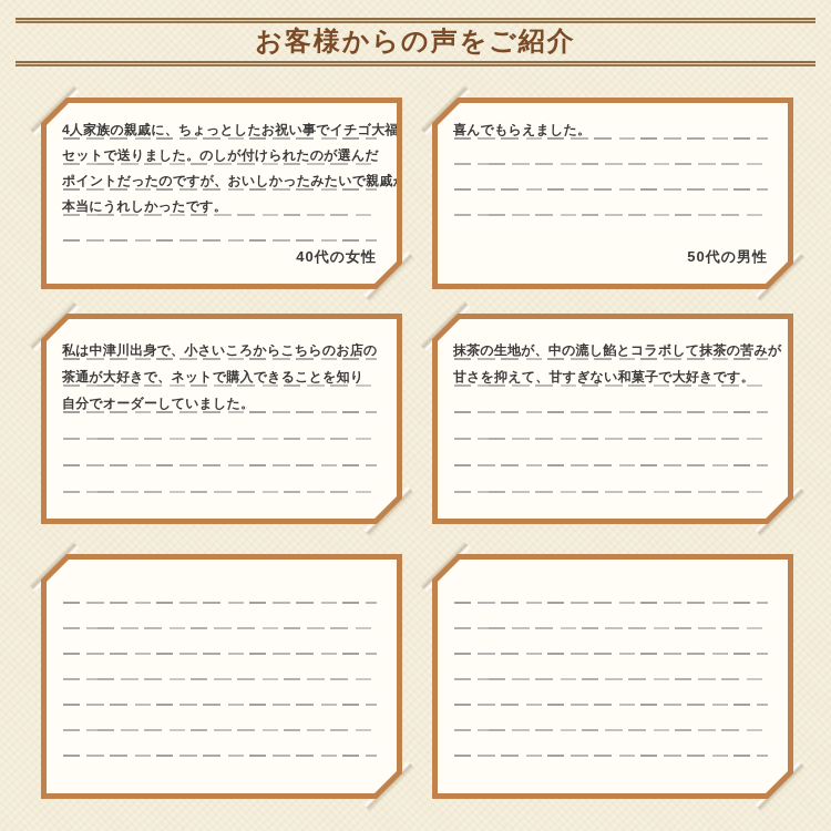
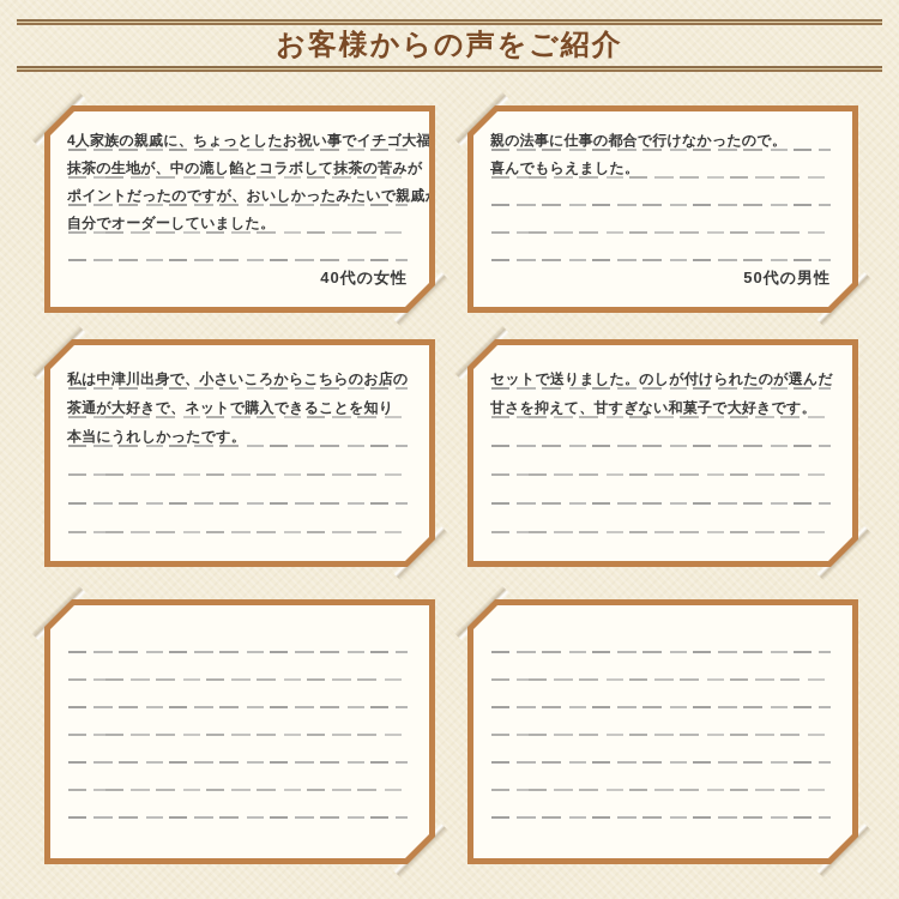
  お客様からの声をご紹介
  4人家族の親戚に、ちょっとしたお祝い事でイチゴ大福
- セットで送りました。のしが付けられたのが選んだ
+ 抹茶の生地が、中の漉し餡とコラボして抹茶の苦みが
  ポイントだったのですが、おいしかったみたいで親戚
- 本当にうれしかったです。
+ 自分でオーダーしていました。
  40代の女性
+ 親の法事に仕事の都合で行けなかったので。
  喜んでもらえました。
  50代の男性
  私は中津川出身で、小さいころからこちらのお店の
  茶通が大好きで、ネットで購入できることを知り
- 自分でオーダーしていました。
+ 本当にうれしかったです。
- 抹茶の生地が、中の漉し餡とコラボして抹茶の苦みが
+ セットで送りました。のしが付けられたのが選んだ
  甘さを抑えて、甘すぎない和菓子で大好きです。
